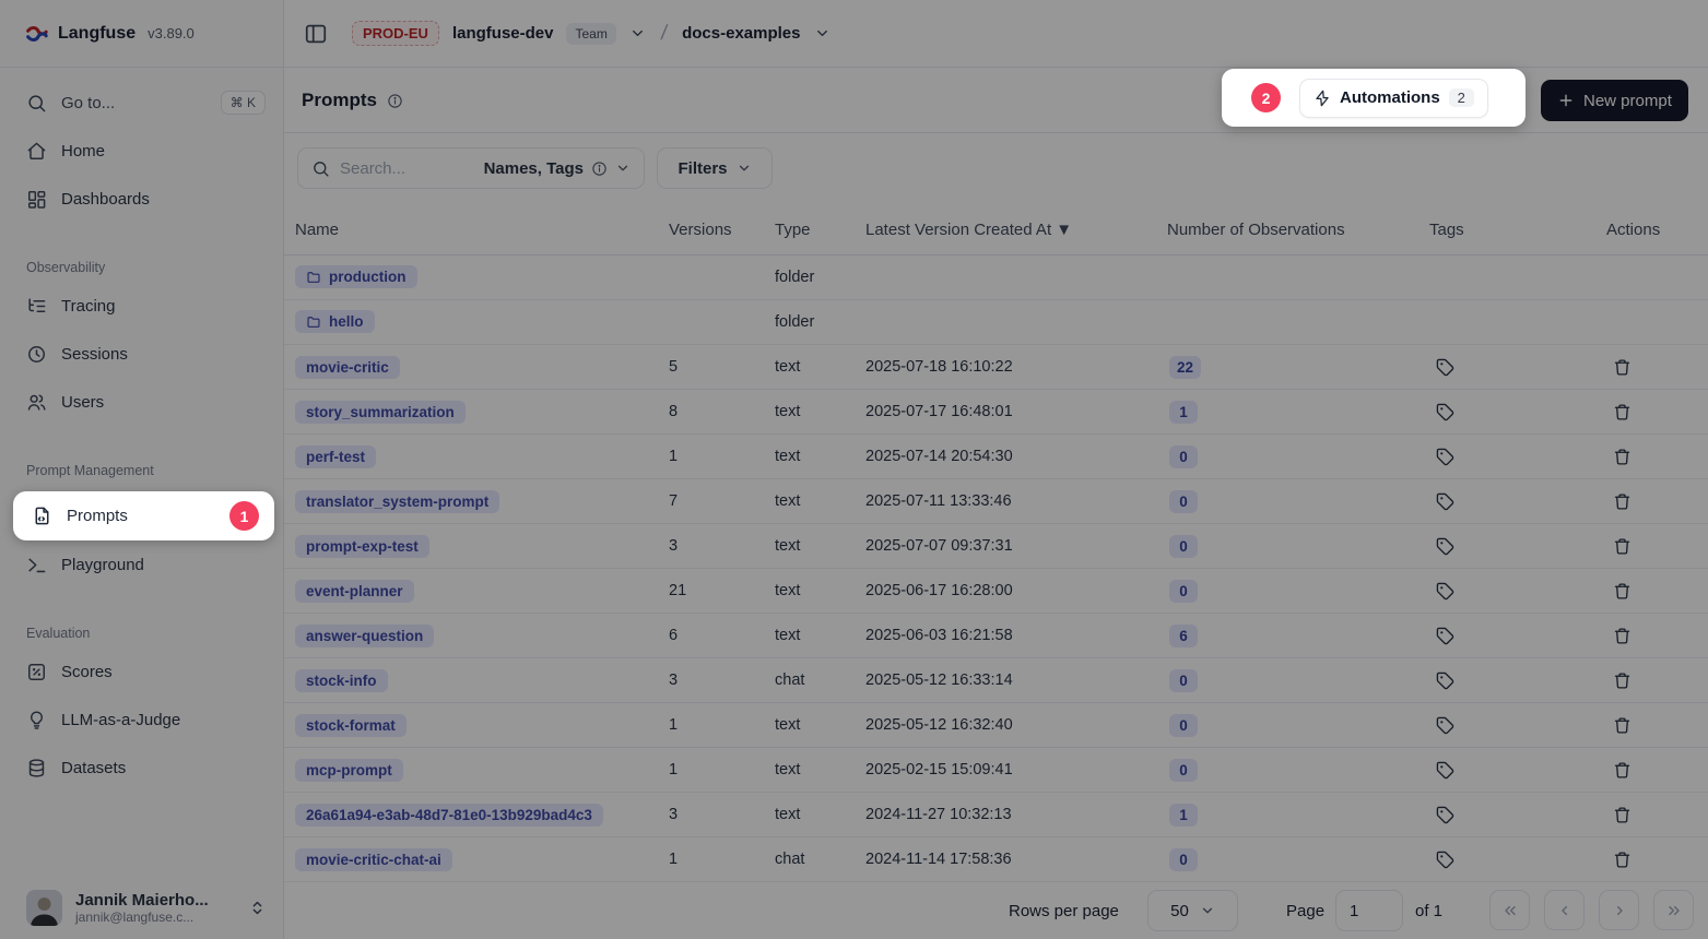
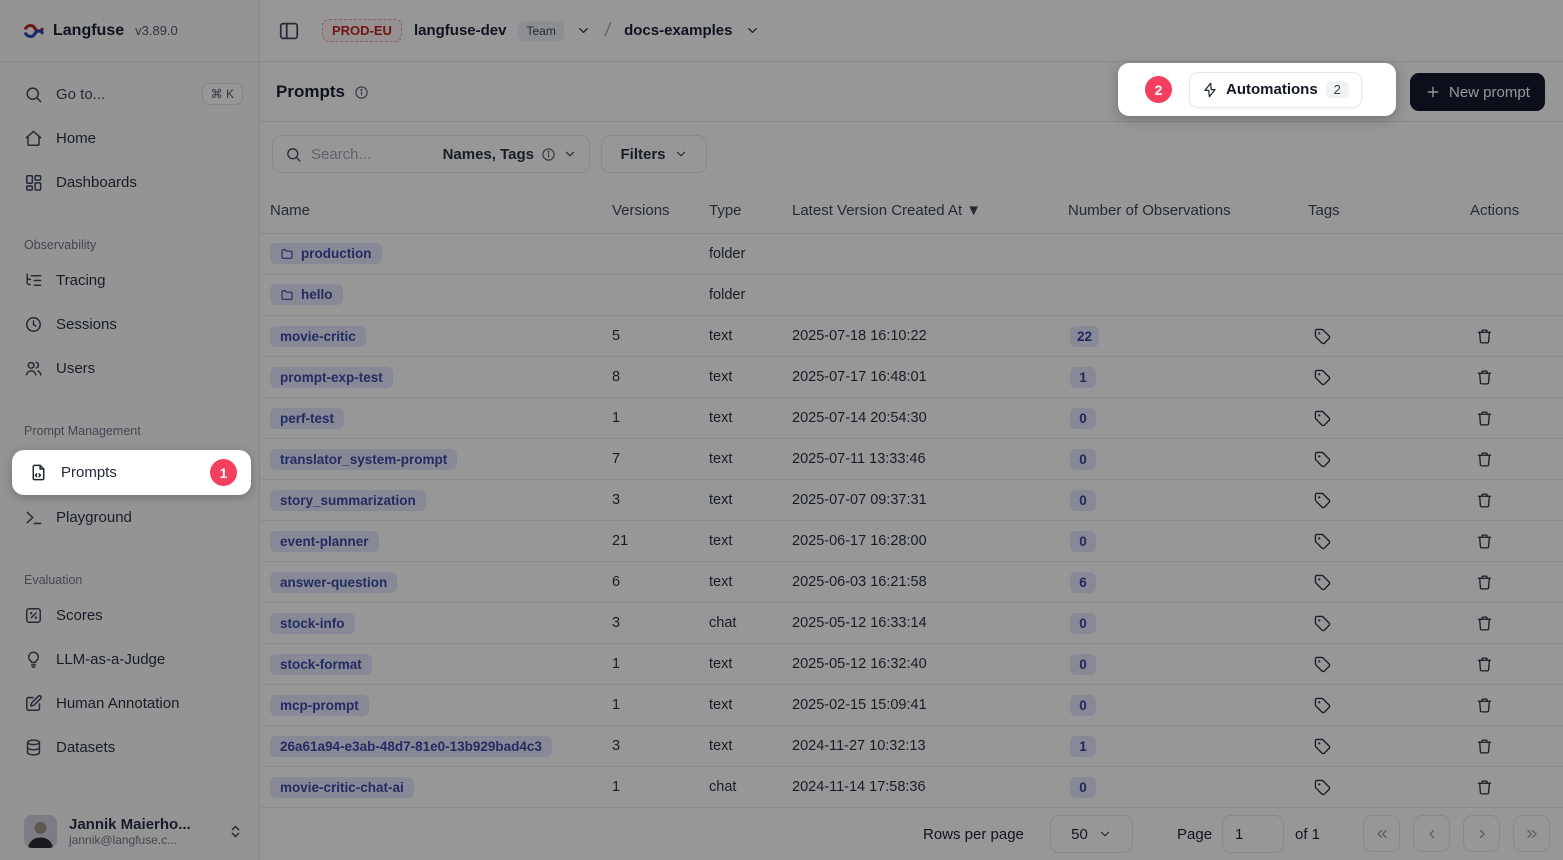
  Langfuse
  v3.89.0
  Go to...
  ⌘ K
  Home
  Dashboards
  Observability
  Tracing
  Sessions
  Users
  Prompt Management
  Prompts
  1
  Playground
  Evaluation
  Scores
  LLM-as-a-Judge
+ Human Annotation
  Datasets
  Jannik Maierho...
  jannik@langfuse.c...
  PROD-EU
  langfuse-dev
  Team
  docs-examples
  Prompts
  2
  Automations
  2
  New prompt
  Search...
  Names, Tags
  Filters
  Name
  Versions
  Type
  Latest Version Created At ▼
  Number of Observations
  Tags
  Actions
  production
  folder
  hello
  folder
  movie-critic
  5
  text
  2025-07-18 16:10:22
  22
- story_summarization
+ prompt-exp-test
  8
  text
  2025-07-17 16:48:01
  1
  perf-test
  1
  text
  2025-07-14 20:54:30
  0
  translator_system-prompt
  7
  text
  2025-07-11 13:33:46
  0
- prompt-exp-test
+ story_summarization
  3
  text
  2025-07-07 09:37:31
  0
  event-planner
  21
  text
  2025-06-17 16:28:00
  0
  answer-question
  6
  text
  2025-06-03 16:21:58
  6
  stock-info
  3
  chat
  2025-05-12 16:33:14
  0
  stock-format
  1
  text
  2025-05-12 16:32:40
  0
  mcp-prompt
  1
  text
  2025-02-15 15:09:41
  0
  26a61a94-e3ab-48d7-81e0-13b929bad4c3
  3
  text
  2024-11-27 10:32:13
  1
  movie-critic-chat-ai
  1
  chat
  2024-11-14 17:58:36
  0
  Rows per page
  50
  Page
  1
  of 1
